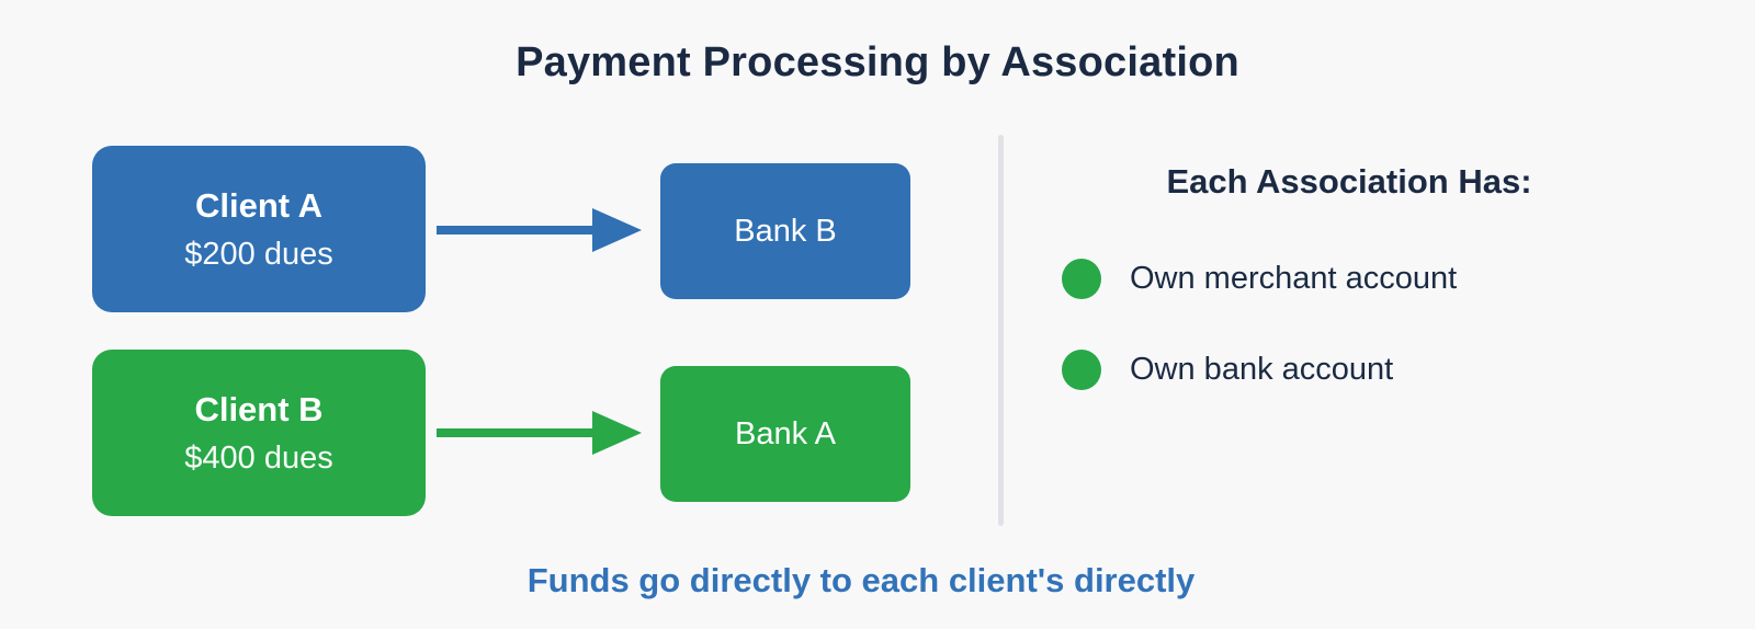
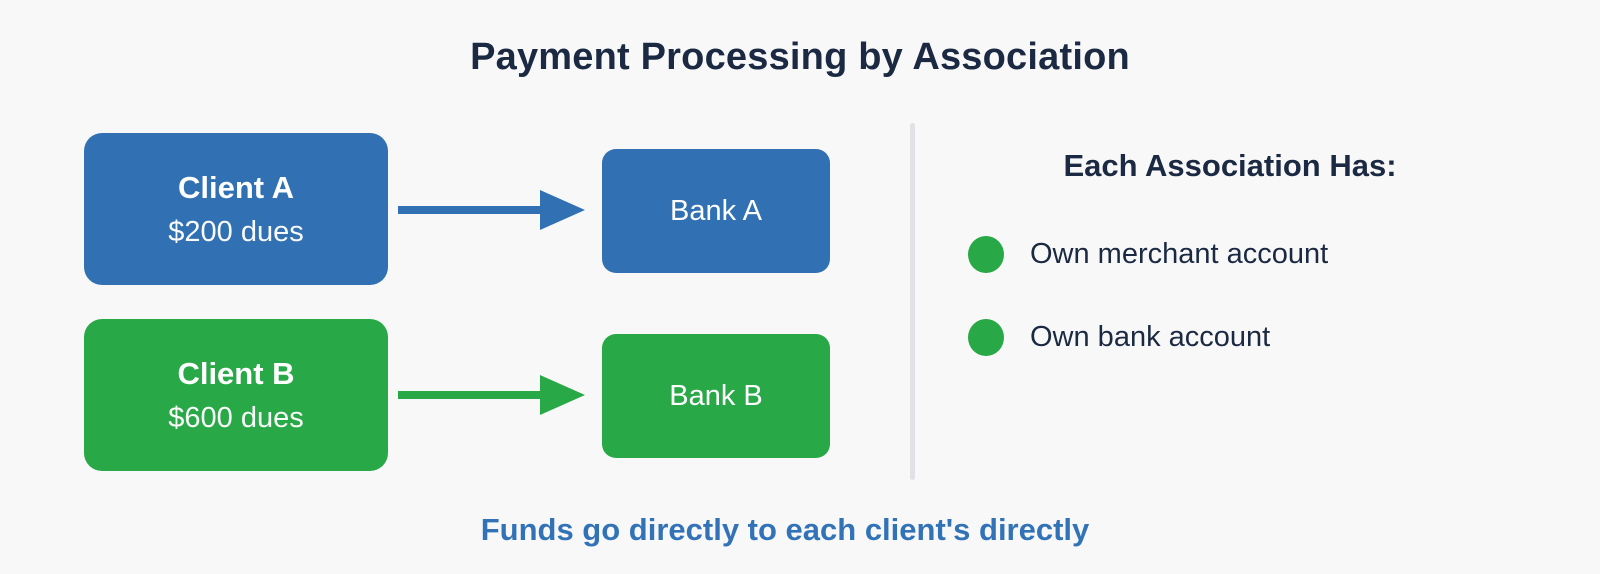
  Payment Processing by Association
  Client A
  $200 dues
- Bank B
+ Bank A
  Client B
- $400 dues
+ $600 dues
- Bank A
+ Bank B
  Each Association Has:
  Own merchant account
  Own bank account
  Funds go directly to each client's directly
